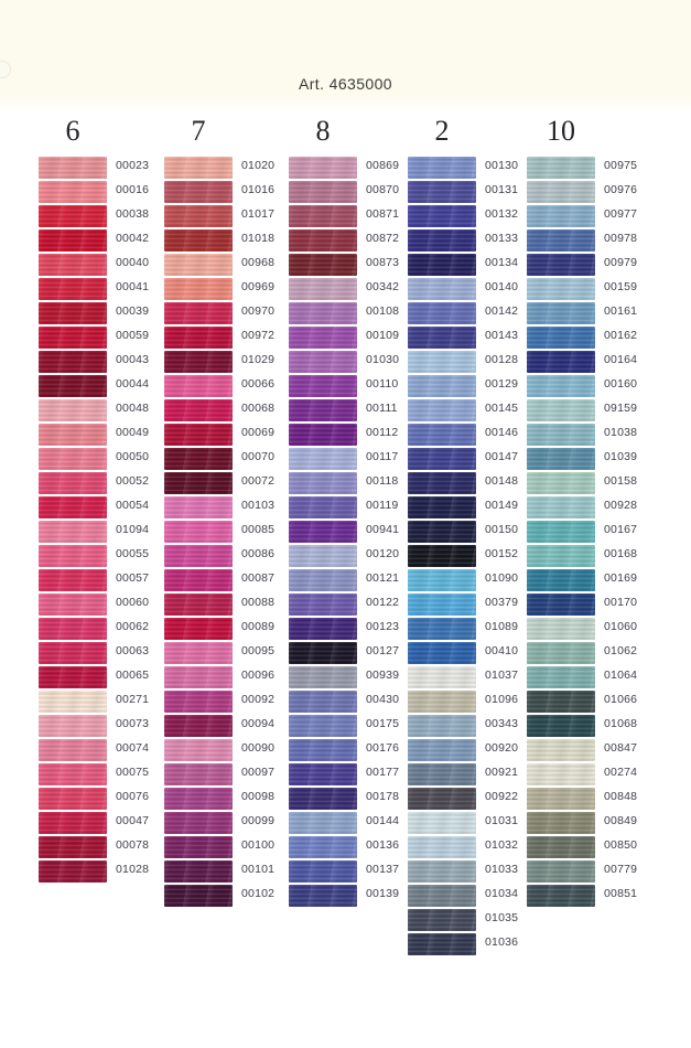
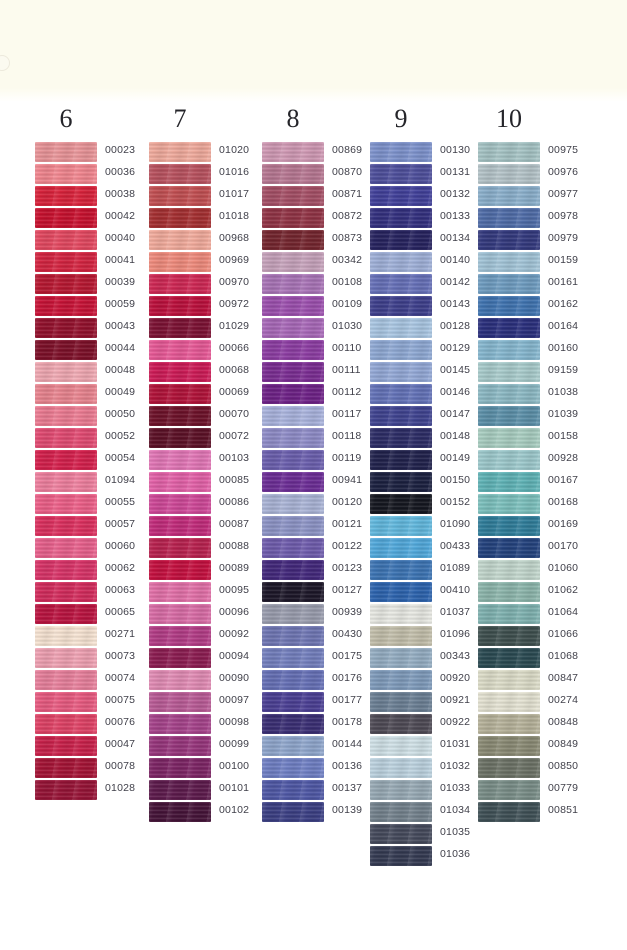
- Art. 4635000
  6
  00023
- 00016
+ 00036
  00038
  00042
  00040
  00041
  00039
  00059
  00043
  00044
  00048
  00049
  00050
  00052
  00054
  01094
  00055
  00057
  00060
  00062
  00063
  00065
  00271
  00073
  00074
  00075
  00076
  00047
  00078
  01028
  7
  01020
  01016
  01017
  01018
  00968
  00969
  00970
  00972
  01029
  00066
  00068
  00069
  00070
  00072
  00103
  00085
  00086
  00087
  00088
  00089
  00095
  00096
  00092
  00094
  00090
  00097
  00098
  00099
  00100
  00101
  00102
  8
  00869
  00870
  00871
  00872
  00873
  00342
  00108
  00109
  01030
  00110
  00111
  00112
  00117
  00118
  00119
  00941
  00120
  00121
  00122
  00123
  00127
  00939
  00430
  00175
  00176
  00177
  00178
  00144
  00136
  00137
  00139
- 2
+ 9
  00130
  00131
  00132
  00133
  00134
  00140
  00142
  00143
  00128
  00129
  00145
  00146
  00147
  00148
  00149
  00150
  00152
  01090
- 00379
+ 00433
  01089
  00410
  01037
  01096
  00343
  00920
  00921
  00922
  01031
  01032
  01033
  01034
  01035
  01036
  10
  00975
  00976
  00977
  00978
  00979
  00159
  00161
  00162
  00164
  00160
  09159
  01038
  01039
  00158
  00928
  00167
  00168
  00169
  00170
  01060
  01062
  01064
  01066
  01068
  00847
  00274
  00848
  00849
  00850
  00779
  00851
